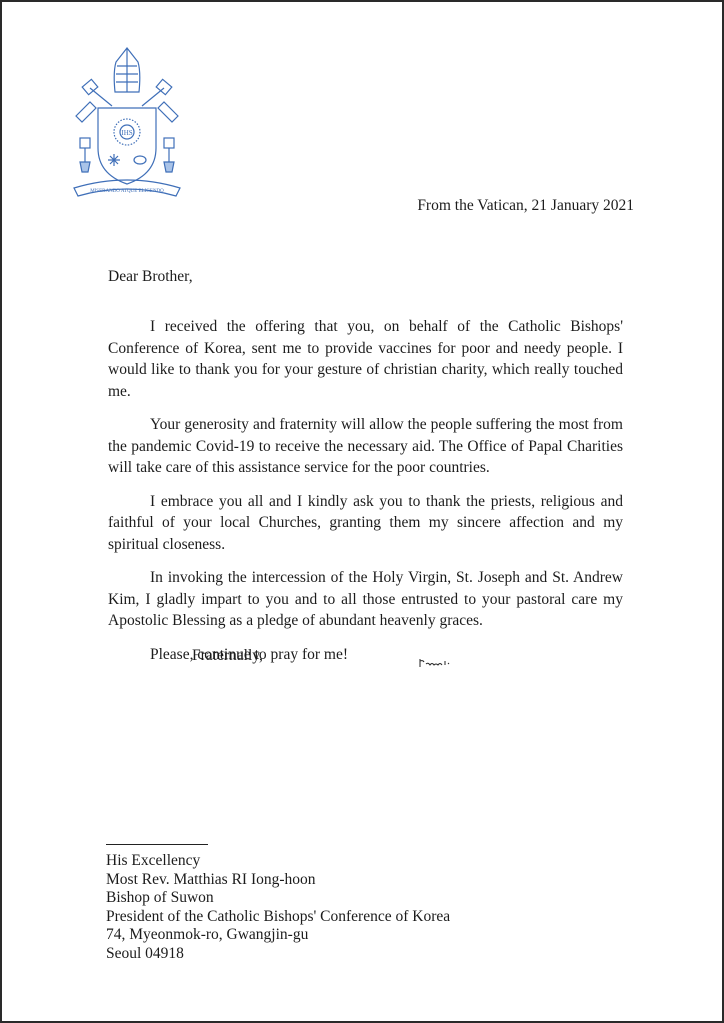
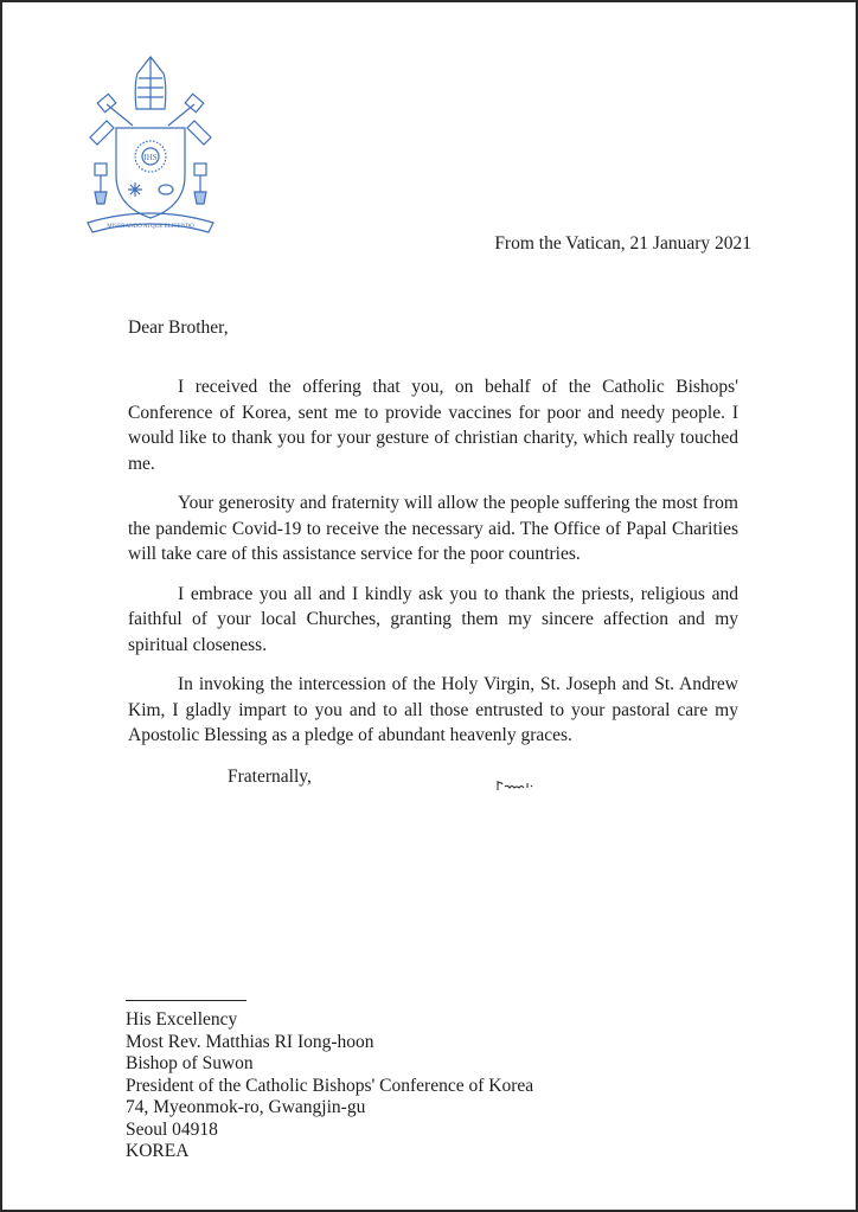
  IHS
  From the Vatican, 21 January 2021
  Dear Brother,
  I received the offering that you, on behalf of the Catholic Bishops' Conference of Korea, sent me to provide vaccines for poor and needy people. I would like to thank you for your gesture of christian charity, which really touched me.
  Your generosity and fraternity will allow the people suffering the most from the pandemic Covid-19 to receive the necessary aid. The Office of Papal Charities will take care of this assistance service for the poor countries.
  I embrace you all and I kindly ask you to thank the priests, religious and faithful of your local Churches, granting them my sincere affection and my spiritual closeness.
  In invoking the intercession of the Holy Virgin, St. Joseph and St. Andrew Kim, I gladly impart to you and to all those entrusted to your pastoral care my Apostolic Blessing as a pledge of abundant heavenly graces.
- Please, continue to pray for me!
  Fraternally,
  His Excellency
  Most Rev. Matthias RI Iong-hoon
  Bishop of Suwon
  President of the Catholic Bishops' Conference of Korea
  74, Myeonmok-ro, Gwangjin-gu
  Seoul 04918
+ KOREA
